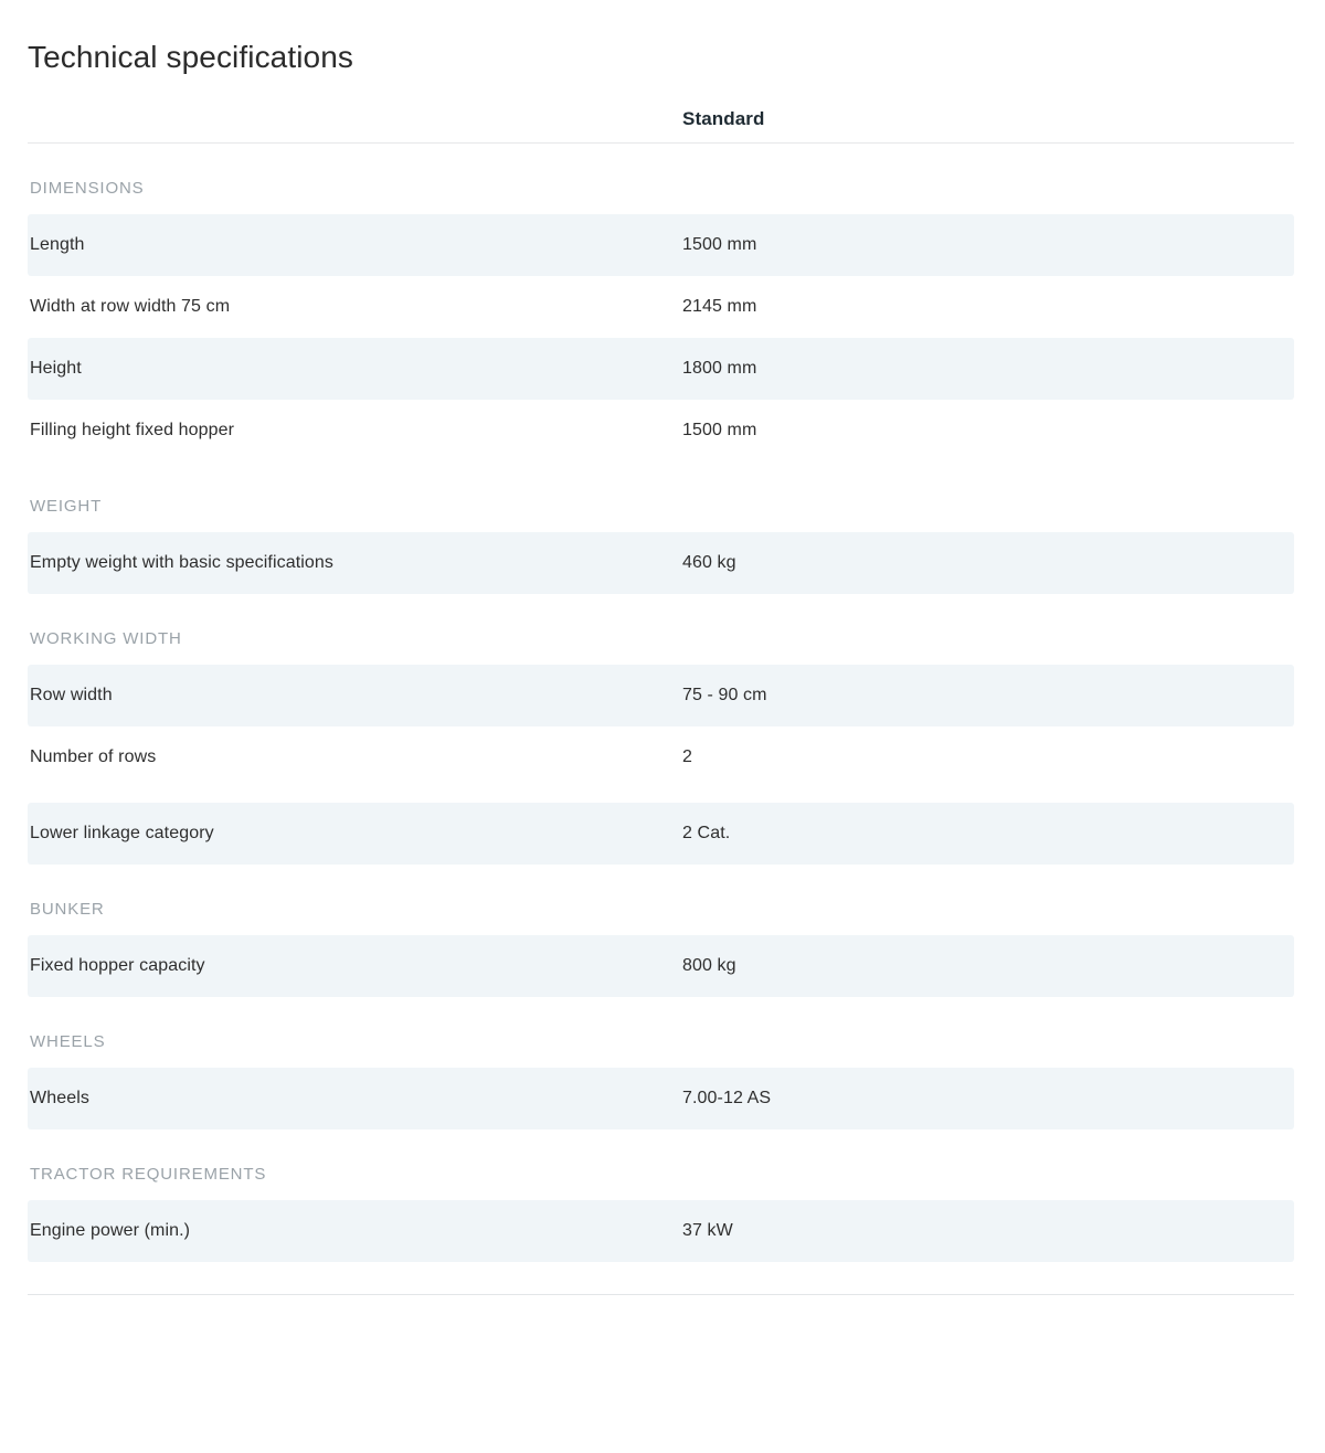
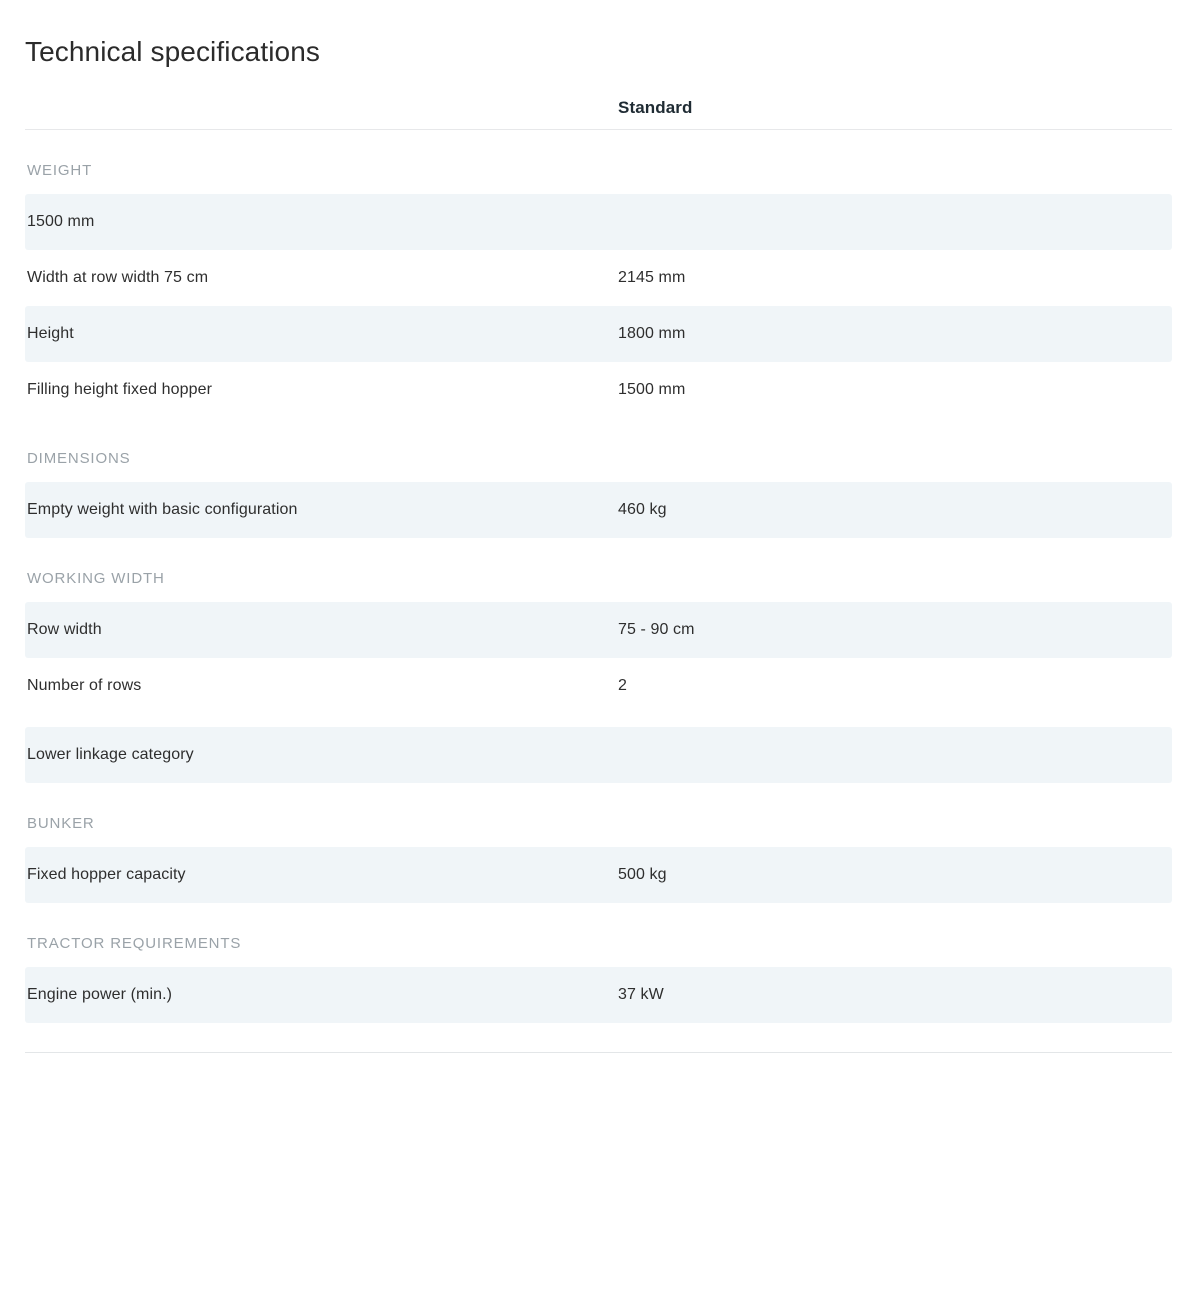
  Technical specifications
  Standard
- DIMENSIONS
+ WEIGHT
- Length
  1500 mm
  Width at row width 75 cm
  2145 mm
  Height
  1800 mm
  Filling height fixed hopper
  1500 mm
- WEIGHT
+ DIMENSIONS
- Empty weight with basic specifications
+ Empty weight with basic configuration
  460 kg
  WORKING WIDTH
  Row width
  75 - 90 cm
  Number of rows
  2
  Lower linkage category
- 2 Cat.
  BUNKER
  Fixed hopper capacity
- 800 kg
+ 500 kg
- WHEELS
- Wheels
- 7.00-12 AS
  TRACTOR REQUIREMENTS
  Engine power (min.)
  37 kW
